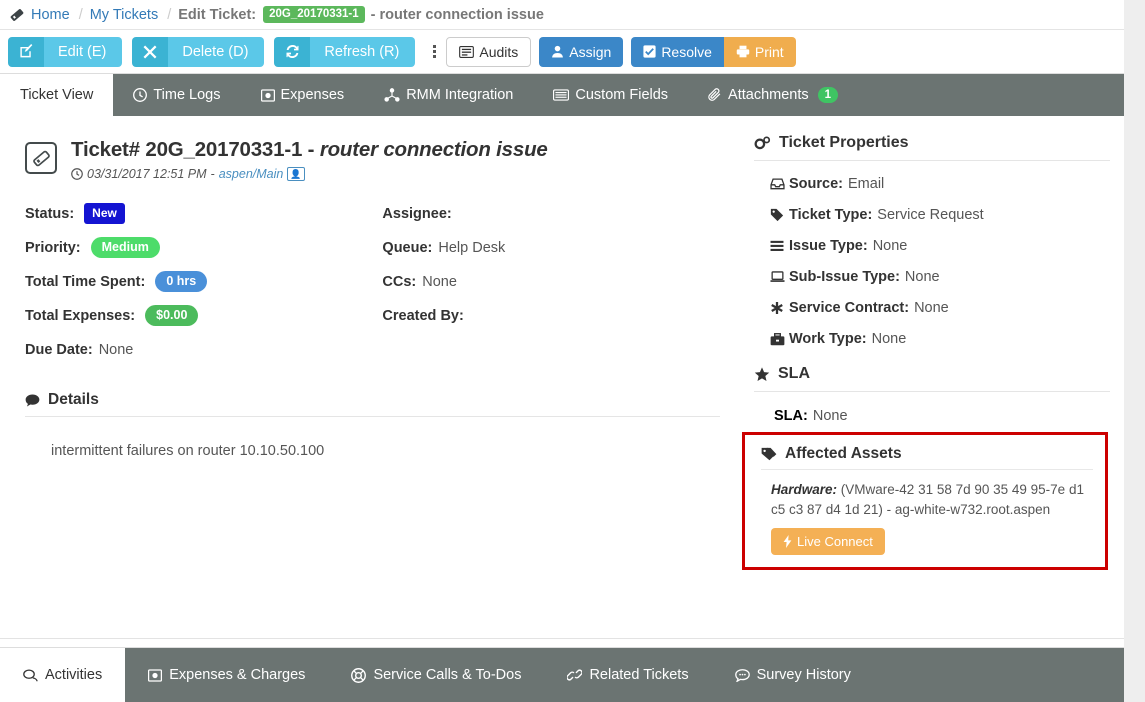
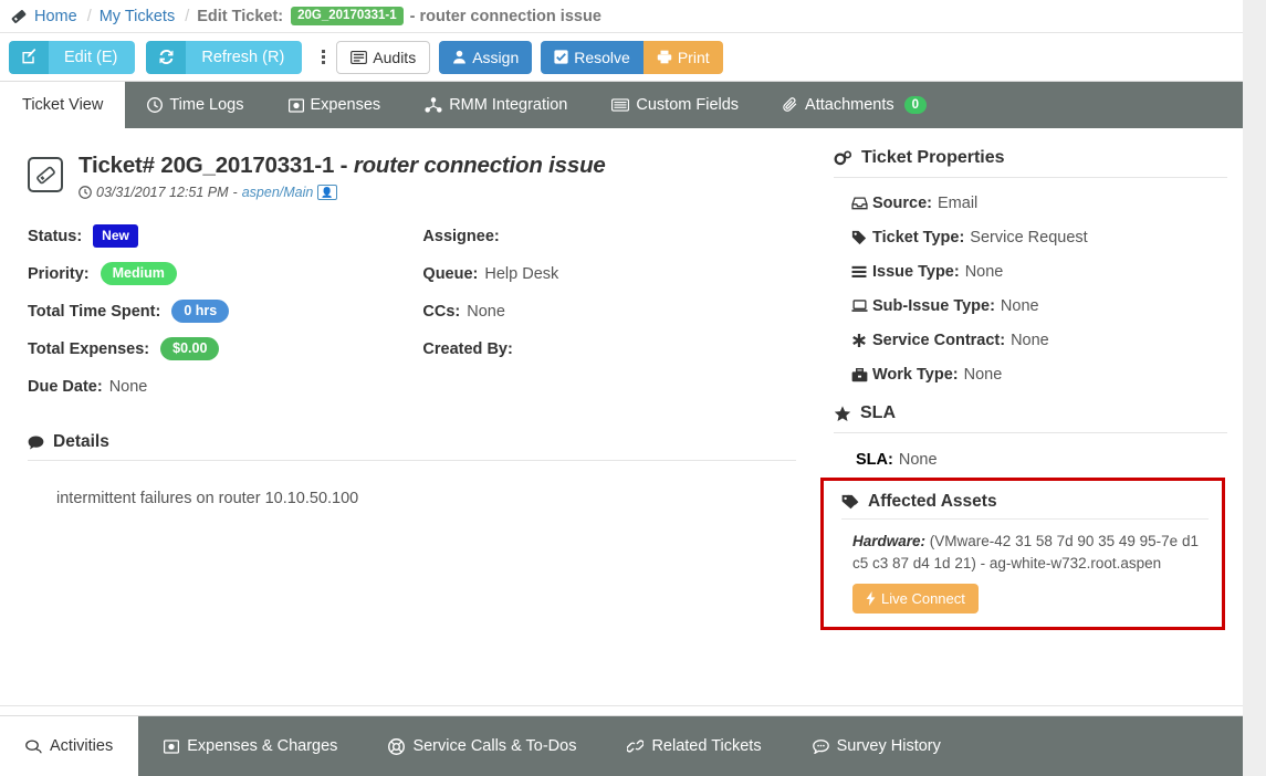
  Home
  /
  My Tickets
  /
  Edit Ticket:
  20G_20170331-1
  - router connection issue
  Edit (E)
- Delete (D)
  Refresh (R)
  Audits
  Assign
  Resolve
  Print
  Ticket View
  Time Logs
  Expenses
  RMM Integration
  Custom Fields
  Attachments
- 1
+ 0
  Ticket# 20G_20170331-1 - router connection issue
  03/31/2017 12:51 PM
  -
  aspen/Main
  👤
  Status:
  New
  Priority:
  Medium
  Total Time Spent:
  0 hrs
  Total Expenses:
  $0.00
  Due Date:
  None
  Assignee:
  Queue:
  Help Desk
  CCs:
  None
  Created By:
  Details
  intermittent failures on router 10.10.50.100
  Ticket Properties
  Source:
  Email
  Ticket Type:
  Service Request
  Issue Type:
  None
  Sub-Issue Type:
  None
  Service Contract:
  None
  Work Type:
  None
  SLA
  SLA:
  None
  Affected Assets
  Hardware: (VMware-42 31 58 7d 90 35 49 95-7e d1 c5 c3 87 d4 1d 21) - ag-white-w732.root.aspen
  Live Connect
  Activities
  Expenses & Charges
  Service Calls & To-Dos
  Related Tickets
  Survey History
